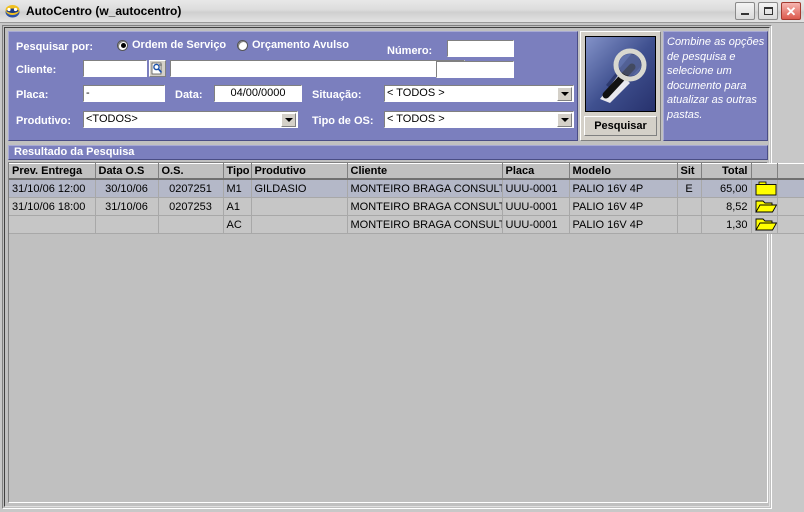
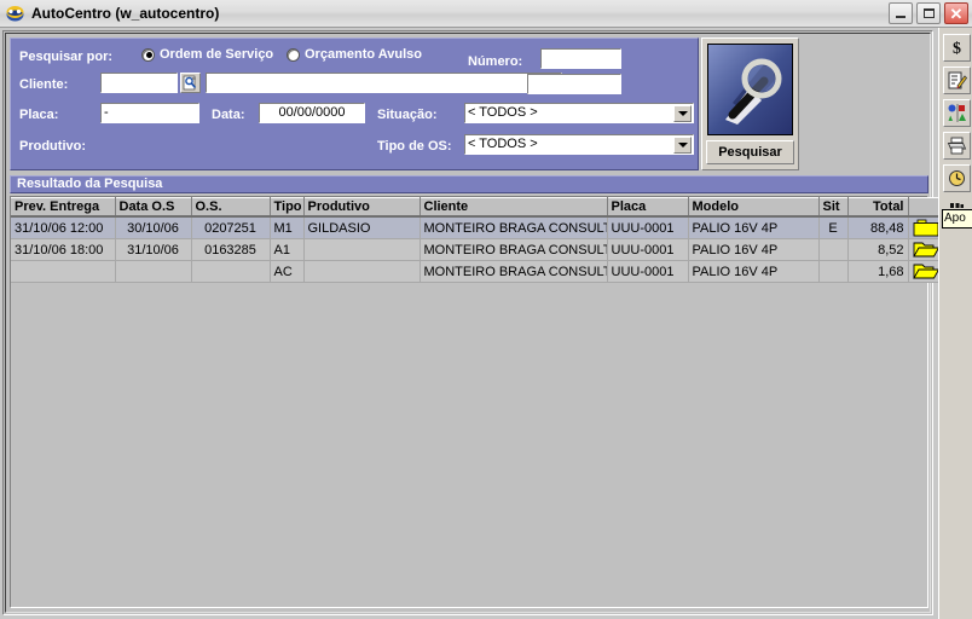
  AutoCentro (w_autocentro)
  ✕
  Pesquisar por:
  Ordem de Serviço
  Orçamento Avulso
  Cliente:
  Número:
  Fone:
  Placa:
  -
  Data:
- 04/00/0000
+ 00/00/0000
  Situação:
  < TODOS >
  Produtivo:
- <TODOS>
  Tipo de OS:
  < TODOS >
  Pesquisar
- Combine as opções de pesquisa e selecione um documento para atualizar as outras pastas.
  Resultado da Pesquisa
  Prev. Entrega	Data O.S	O.S.	Tipo	Produtivo	Cliente	Placa	Modelo	Sit	Total
- 31/10/06 12:00	30/10/06	0207251	M1	GILDASIO	MONTEIRO BRAGA CONSUL	UUU-0001	PALIO 16V 4P	E	65,00
+ 31/10/06 12:00	30/10/06	0207251	M1	GILDASIO	MONTEIRO BRAGA CONSUL	UUU-0001	PALIO 16V 4P	E	88,48
- 31/10/06 18:00	31/10/06	0207253	A1		MONTEIRO BRAGA CONSUL	UUU-0001	PALIO 16V 4P		8,52
+ 31/10/06 18:00	31/10/06	0163285	A1		MONTEIRO BRAGA CONSUL	UUU-0001	PALIO 16V 4P		8,52
- 			AC		MONTEIRO BRAGA CONSUL	UUU-0001	PALIO 16V 4P		1,30
+ 			AC		MONTEIRO BRAGA CONSUL	UUU-0001	PALIO 16V 4P		1,68
+ $
+ Apo
